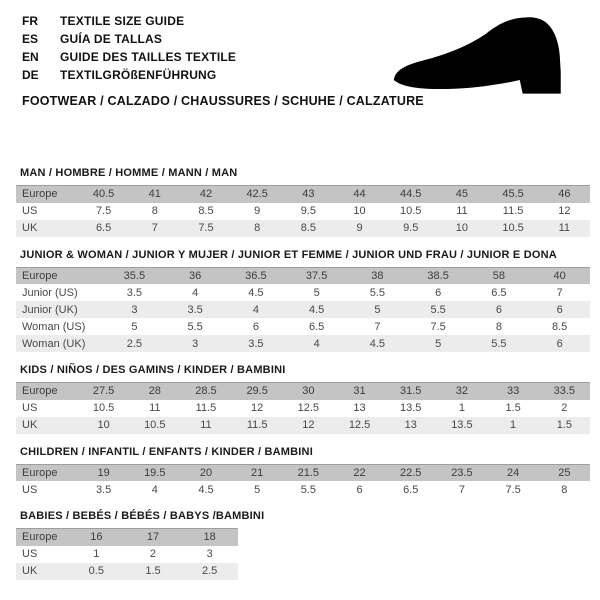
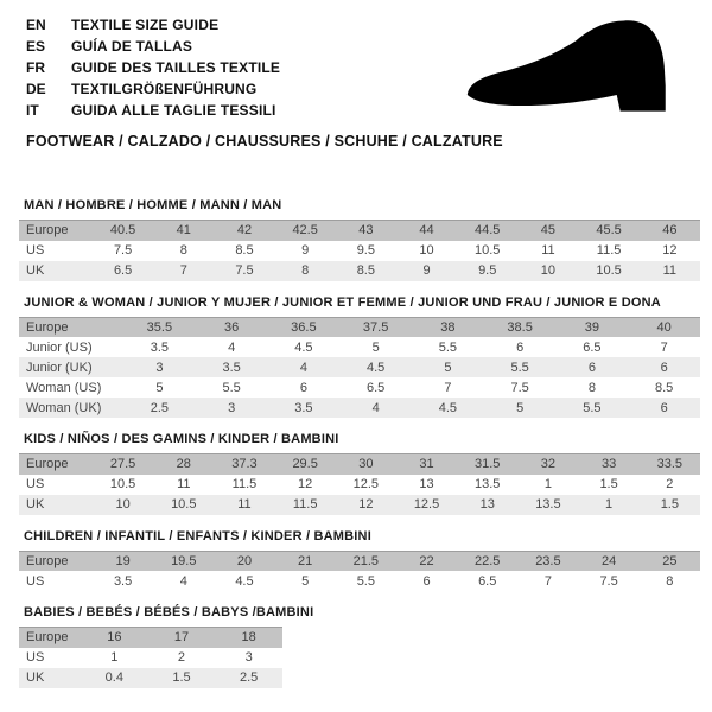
- FR
+ EN
  TEXTILE SIZE GUIDE
  ES
  GUÍA DE TALLAS
- EN
+ FR
  GUIDE DES TAILLES TEXTILE
  DE
  TEXTILGRÖßENFÜHRUNG
+ IT
+ GUIDA ALLE TAGLIE TESSILI
  FOOTWEAR / CALZADO / CHAUSSURES / SCHUHE / CALZATURE
  MAN / HOMBRE / HOMME / MANN / MAN
  Europe	40.5	41	42	42.5	43	44	44.5	45	45.5	46
  US	7.5	8	8.5	9	9.5	10	10.5	11	11.5	12
  UK	6.5	7	7.5	8	8.5	9	9.5	10	10.5	11
  JUNIOR & WOMAN / JUNIOR Y MUJER / JUNIOR ET FEMME / JUNIOR UND FRAU / JUNIOR E DONA
- Europe	35.5	36	36.5	37.5	38	38.5	58	40
+ Europe	35.5	36	36.5	37.5	38	38.5	39	40
  Junior (US)	3.5	4	4.5	5	5.5	6	6.5	7
  Junior (UK)	3	3.5	4	4.5	5	5.5	6	6
  Woman (US)	5	5.5	6	6.5	7	7.5	8	8.5
  Woman (UK)	2.5	3	3.5	4	4.5	5	5.5	6
  KIDS / NIÑOS / DES GAMINS / KINDER / BAMBINI
- Europe	27.5	28	28.5	29.5	30	31	31.5	32	33	33.5
+ Europe	27.5	28	37.3	29.5	30	31	31.5	32	33	33.5
  US	10.5	11	11.5	12	12.5	13	13.5	1	1.5	2
  UK	10	10.5	11	11.5	12	12.5	13	13.5	1	1.5
  CHILDREN / INFANTIL / ENFANTS / KINDER / BAMBINI
  Europe	19	19.5	20	21	21.5	22	22.5	23.5	24	25
  US	3.5	4	4.5	5	5.5	6	6.5	7	7.5	8
  BABIES / BEBÉS / BÉBÉS / BABYS /BAMBINI
  Europe	16	17	18
  US	1	2	3
- UK	0.5	1.5	2.5
+ UK	0.4	1.5	2.5
